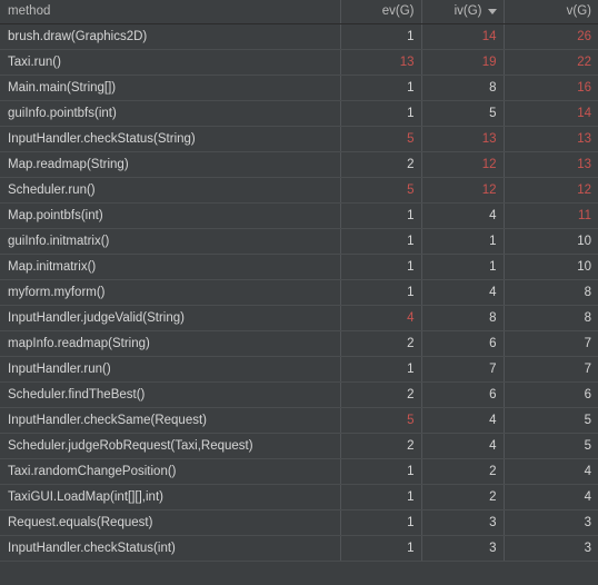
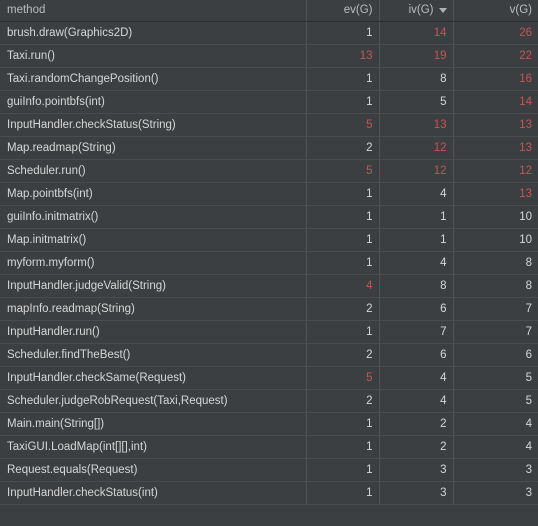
  method	ev(G)	iv(G)	v(G)
  brush.draw(Graphics2D)	1	14	26
  Taxi.run()	13	19	22
- Main.main(String[])	1	8	16
+ Taxi.randomChangePosition()	1	8	16
  guiInfo.pointbfs(int)	1	5	14
  InputHandler.checkStatus(String)	5	13	13
  Map.readmap(String)	2	12	13
  Scheduler.run()	5	12	12
- Map.pointbfs(int)	1	4	11
+ Map.pointbfs(int)	1	4	13
  guiInfo.initmatrix()	1	1	10
  Map.initmatrix()	1	1	10
  myform.myform()	1	4	8
  InputHandler.judgeValid(String)	4	8	8
  mapInfo.readmap(String)	2	6	7
  InputHandler.run()	1	7	7
  Scheduler.findTheBest()	2	6	6
  InputHandler.checkSame(Request)	5	4	5
  Scheduler.judgeRobRequest(Taxi,Request)	2	4	5
- Taxi.randomChangePosition()	1	2	4
+ Main.main(String[])	1	2	4
  TaxiGUI.LoadMap(int[][],int)	1	2	4
  Request.equals(Request)	1	3	3
  InputHandler.checkStatus(int)	1	3	3
